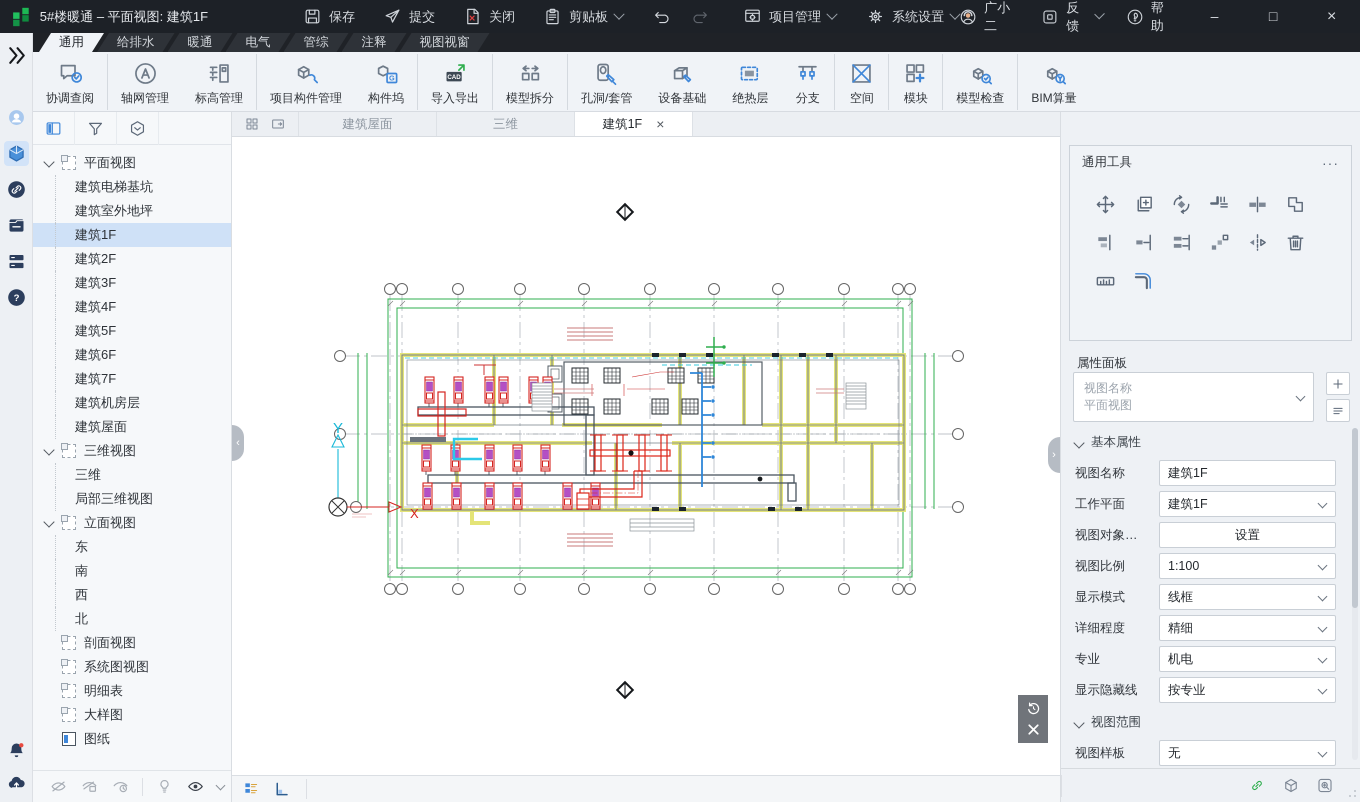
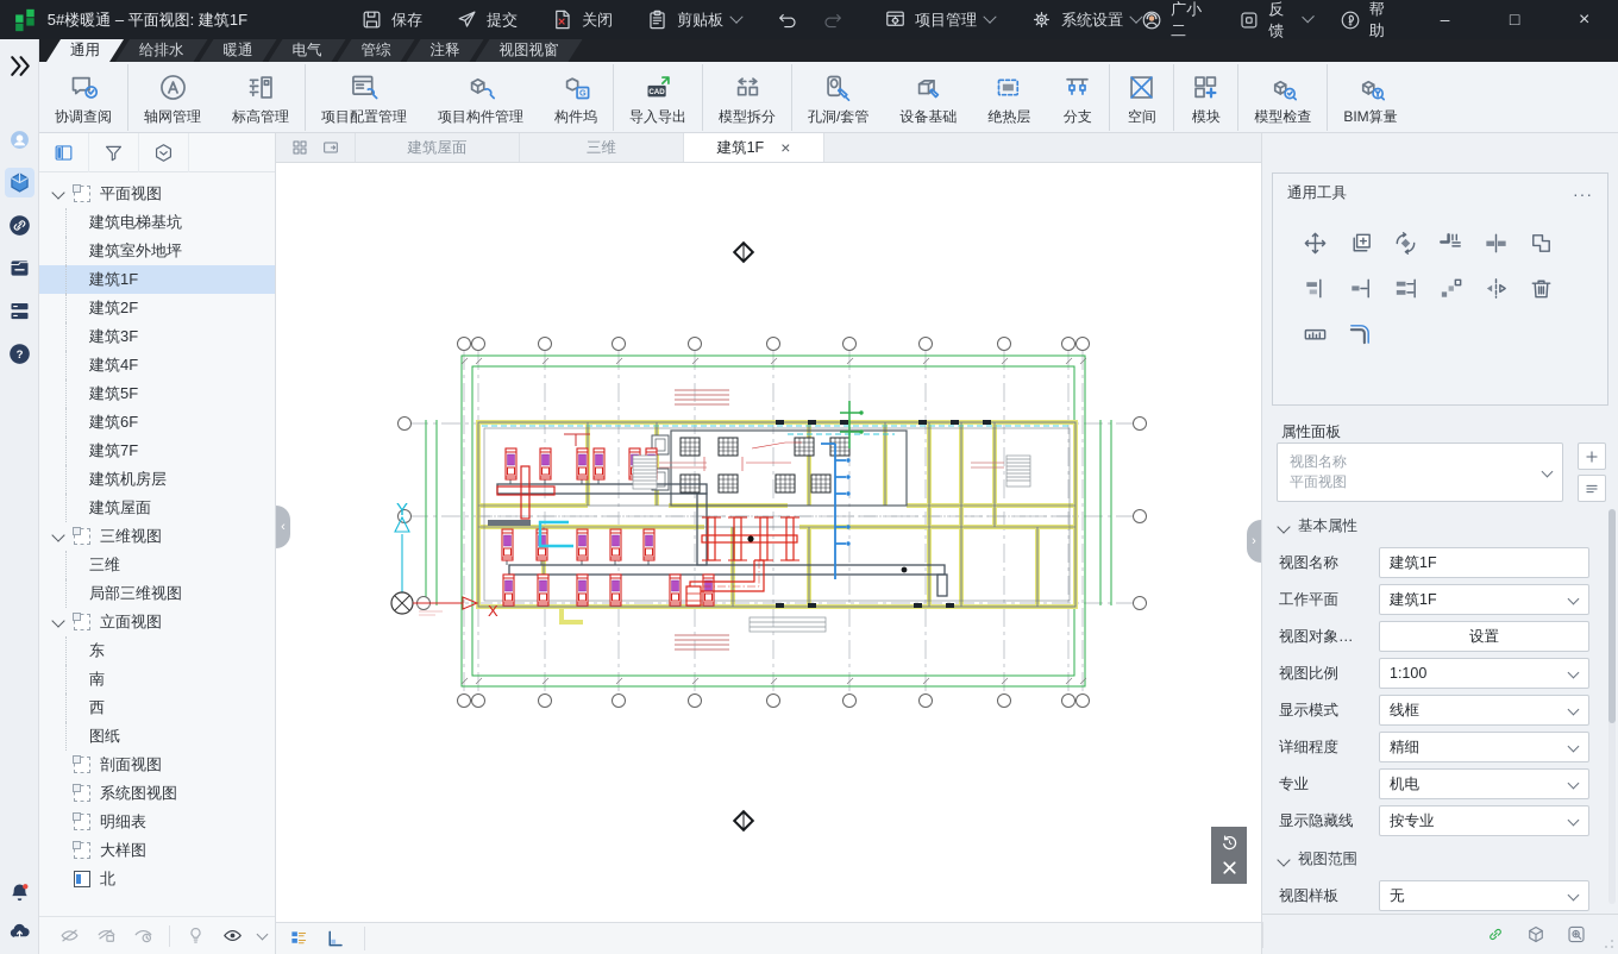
  5#楼暖通 – 平面视图: 建筑1F
  保存
  提交
  关闭
  剪贴板
  项目管理
  系统设置
  广小二
  反馈
  帮助
  –
  □
  ×
  通用
  给排水
  暖通
  电气
  管综
  注释
  视图视窗
  协调查阅
  轴网管理
  标高管理
+ 项目配置管理
  项目构件管理
  G
  构件坞
  导入导出
  模型拆分
  孔洞/套管
  设备基础
  绝热层
  分支
  空间
  模块
  模型检查
  BIM算量
  ?
  平面视图
  建筑电梯基坑
  建筑室外地坪
  建筑1F
  建筑2F
  建筑3F
  建筑4F
  建筑5F
  建筑6F
  建筑7F
  建筑机房层
  建筑屋面
  三维视图
  三维
  局部三维视图
  立面视图
  东
  南
  西
- 北
+ 图纸
  剖面视图
  系统图视图
  明细表
  大样图
- 图纸
+ 北
  建筑屋面
  三维
  建筑1F
  ×
  Y
  X
  ‹
  ›
  通用工具
  ···
  属性面板
  视图名称
  平面视图
  基本属性
  视图名称
  建筑1F
  工作平面
  建筑1F
  视图对象…
  设置
  视图比例
  1:100
  显示模式
  线框
  详细程度
  精细
  专业
  机电
  显示隐藏线
  按专业
  视图范围
  视图样板
  无
